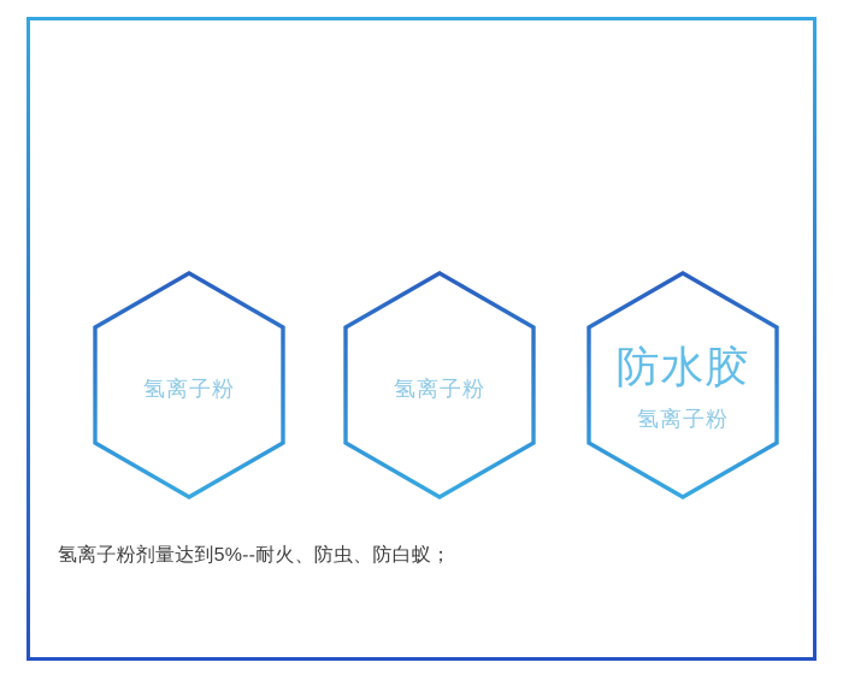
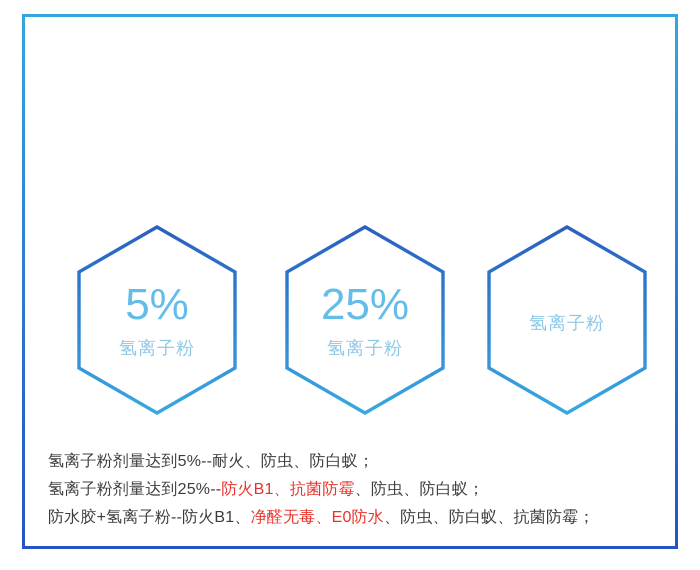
+ 5%
  氢离子粉
+ 25%
  氢离子粉
- 防水胶
  氢离子粉
  氢离子粉剂量达到5%--耐火、防虫、防白蚁；
+ 氢离子粉剂量达到25%--防火B1、抗菌防霉、防虫、防白蚁；
+ 防水胶+氢离子粉--防火B1、净醛无毒、E0防水、防虫、防白蚁、抗菌防霉；
